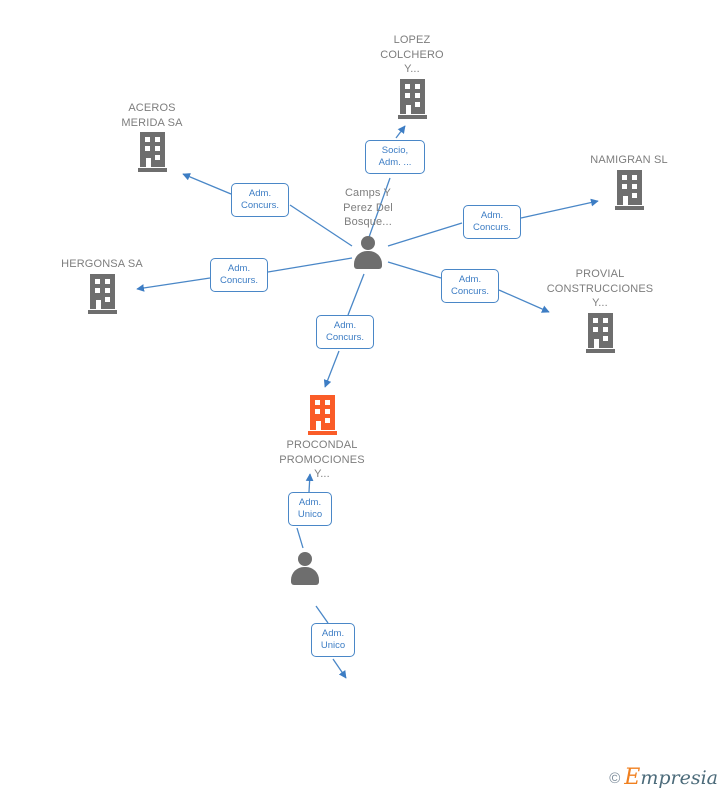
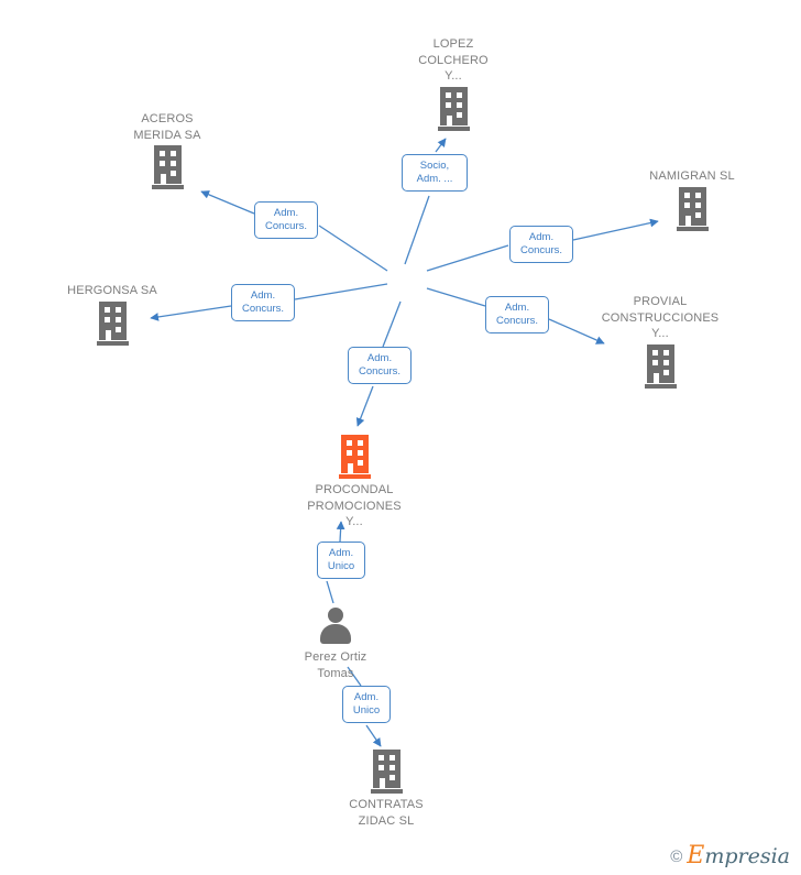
  Socio,
  Adm. ...
  Adm.
  Concurs.
  Adm.
  Concurs.
  Adm.
  Concurs.
  Adm.
  Concurs.
  Adm.
  Concurs.
  Adm.
  Unico
  Adm.
  Unico
  LOPEZ
  COLCHERO
  Y...
  ACEROS
  MERIDA SA
  NAMIGRAN SL
  HERGONSA SA
  PROVIAL
  CONSTRUCCIONES
  Y...
- Camps Y
- Perez Del
- Bosque...
  PROCONDAL
  PROMOCIONES
  Y...
+ Perez Ortiz
+ Tomas
+ CONTRATAS
+ ZIDAC SL
  ©
  Empresia
